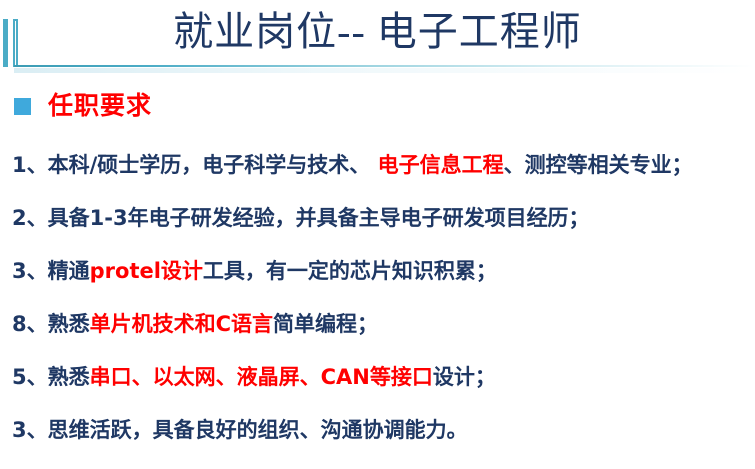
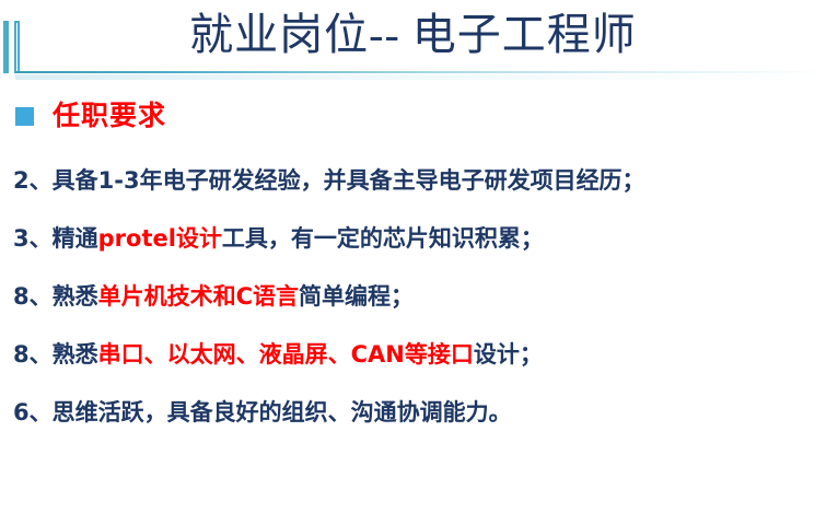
  就业岗位-- 电子工程师
  任职要求
- 1、本科/硕士学历，电子科学与技术、 电子信息工程、测控等相关专业；
  2、具备1-3年电子研发经验，并具备主导电子研发项目经历；
  3、精通protel设计工具，有一定的芯片知识积累；
  8、熟悉单片机技术和C语言简单编程；
- 5、熟悉串口、以太网、液晶屏、CAN等接口设计；
+ 8、熟悉串口、以太网、液晶屏、CAN等接口设计；
- 3、思维活跃，具备良好的组织、沟通协调能力。
+ 6、思维活跃，具备良好的组织、沟通协调能力。
